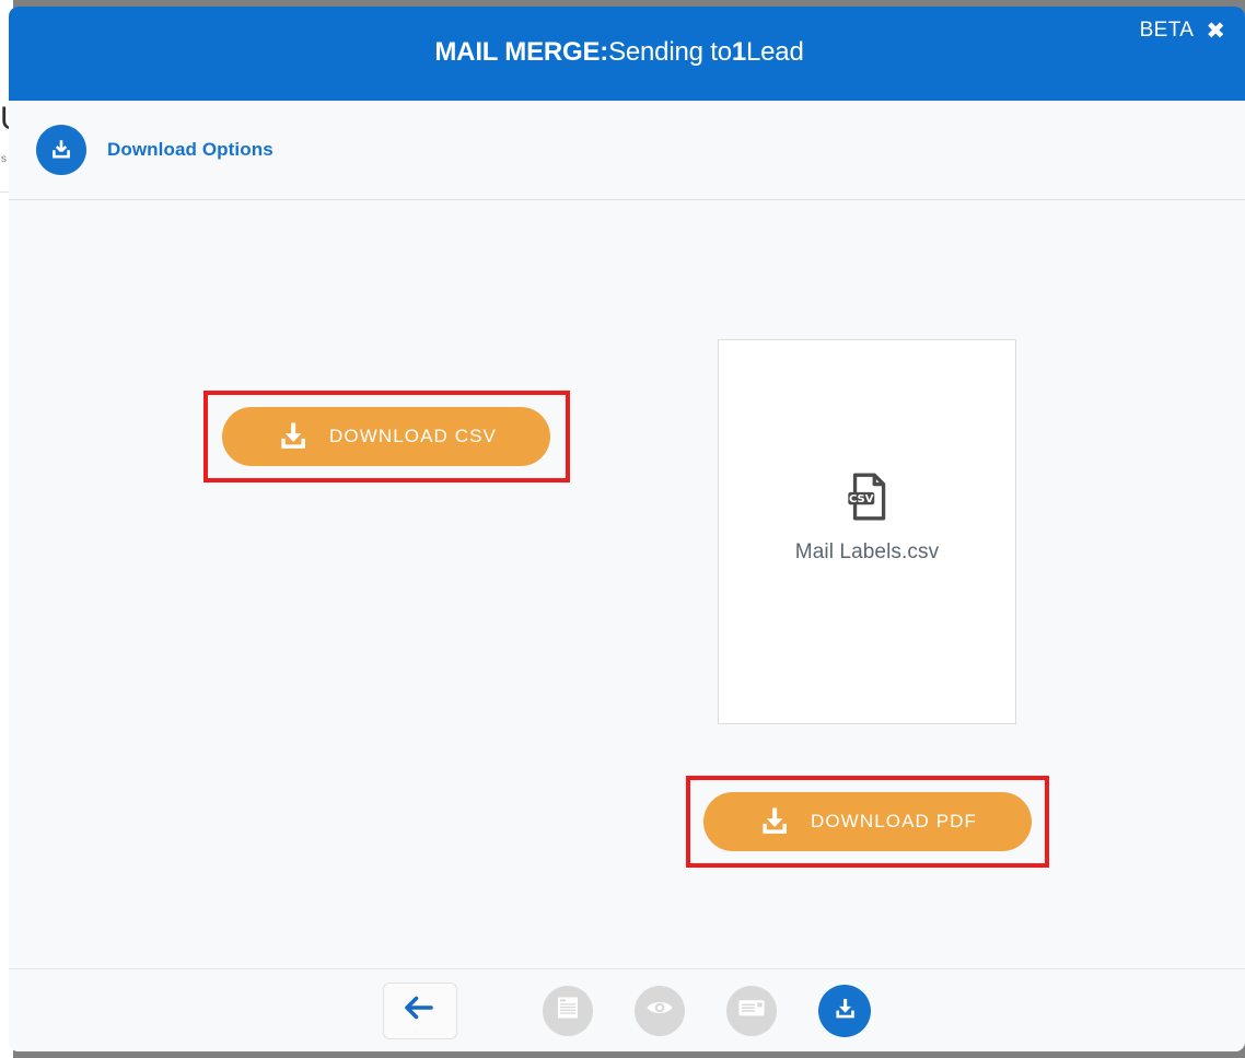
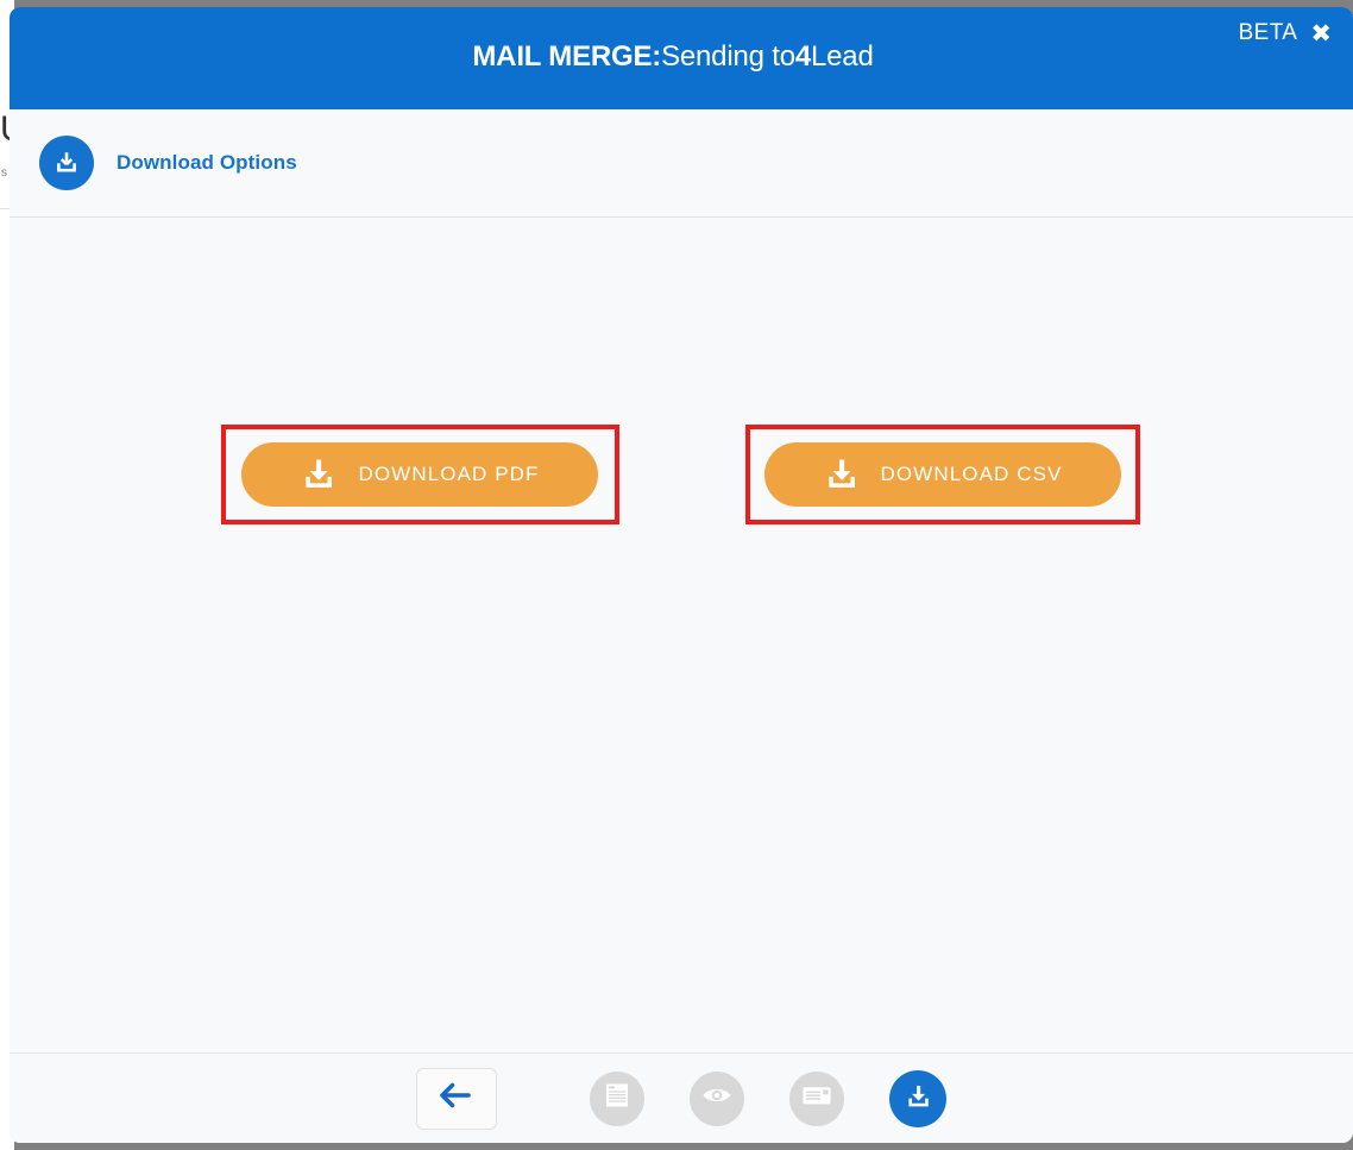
  s
- MAIL MERGE:Sending to1Lead
+ MAIL MERGE:Sending to4Lead
  BETA
  ✖
  Download Options
- DOWNLOAD CSV
+ DOWNLOAD PDF
- CSV
- Mail Labels.csv
- DOWNLOAD PDF
+ DOWNLOAD CSV
